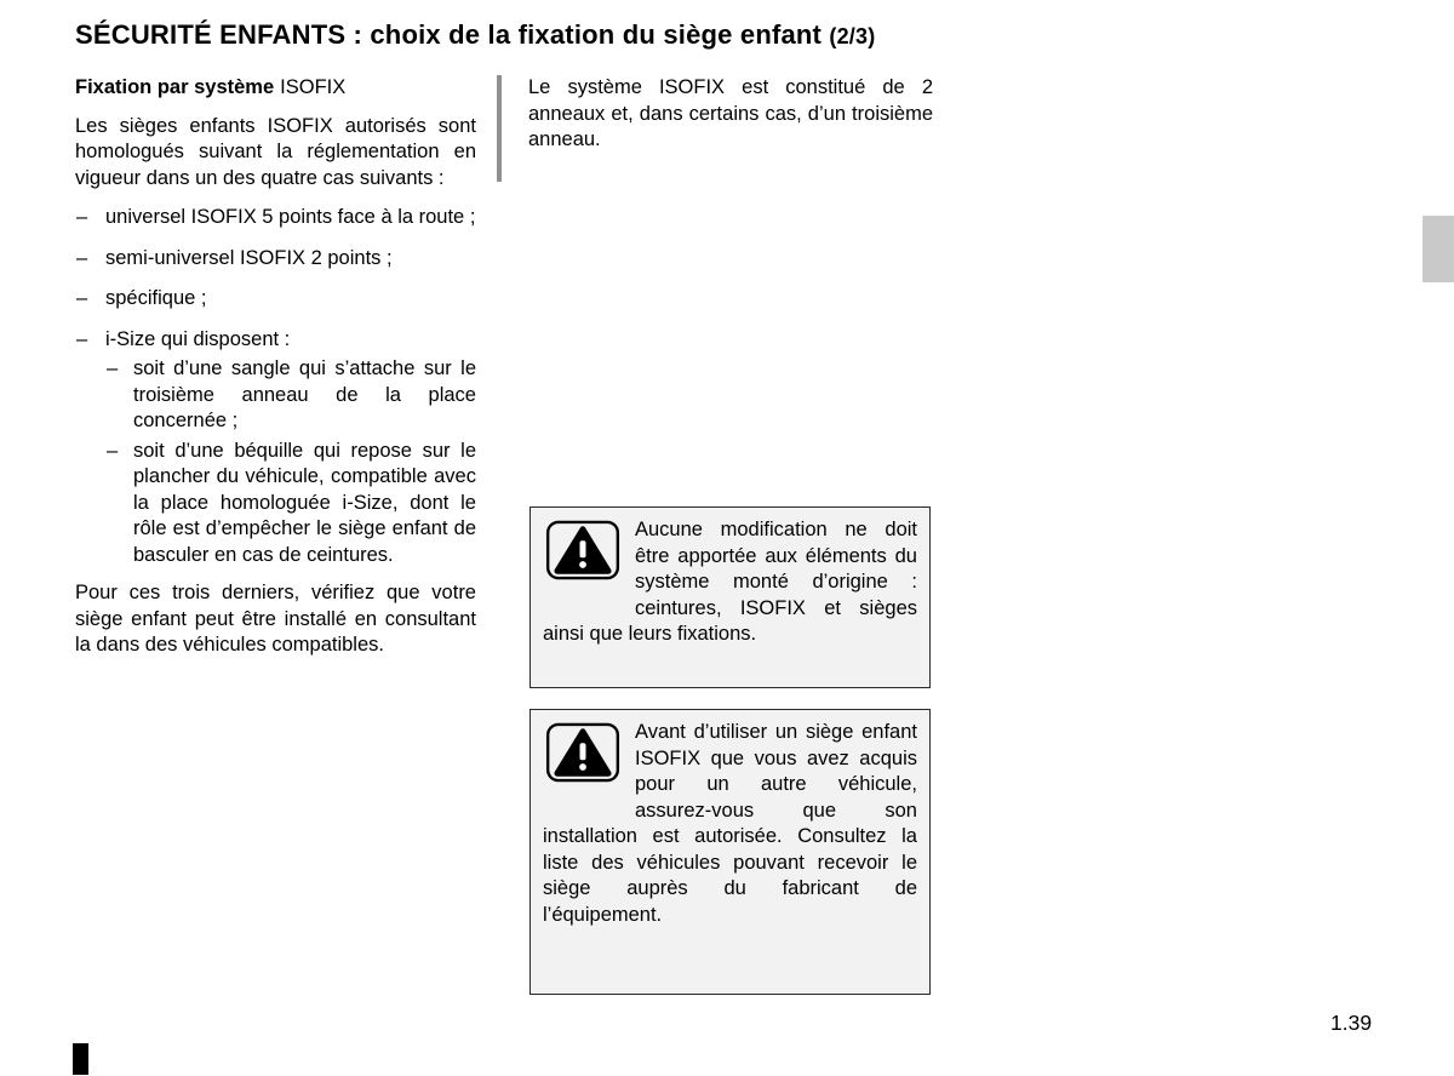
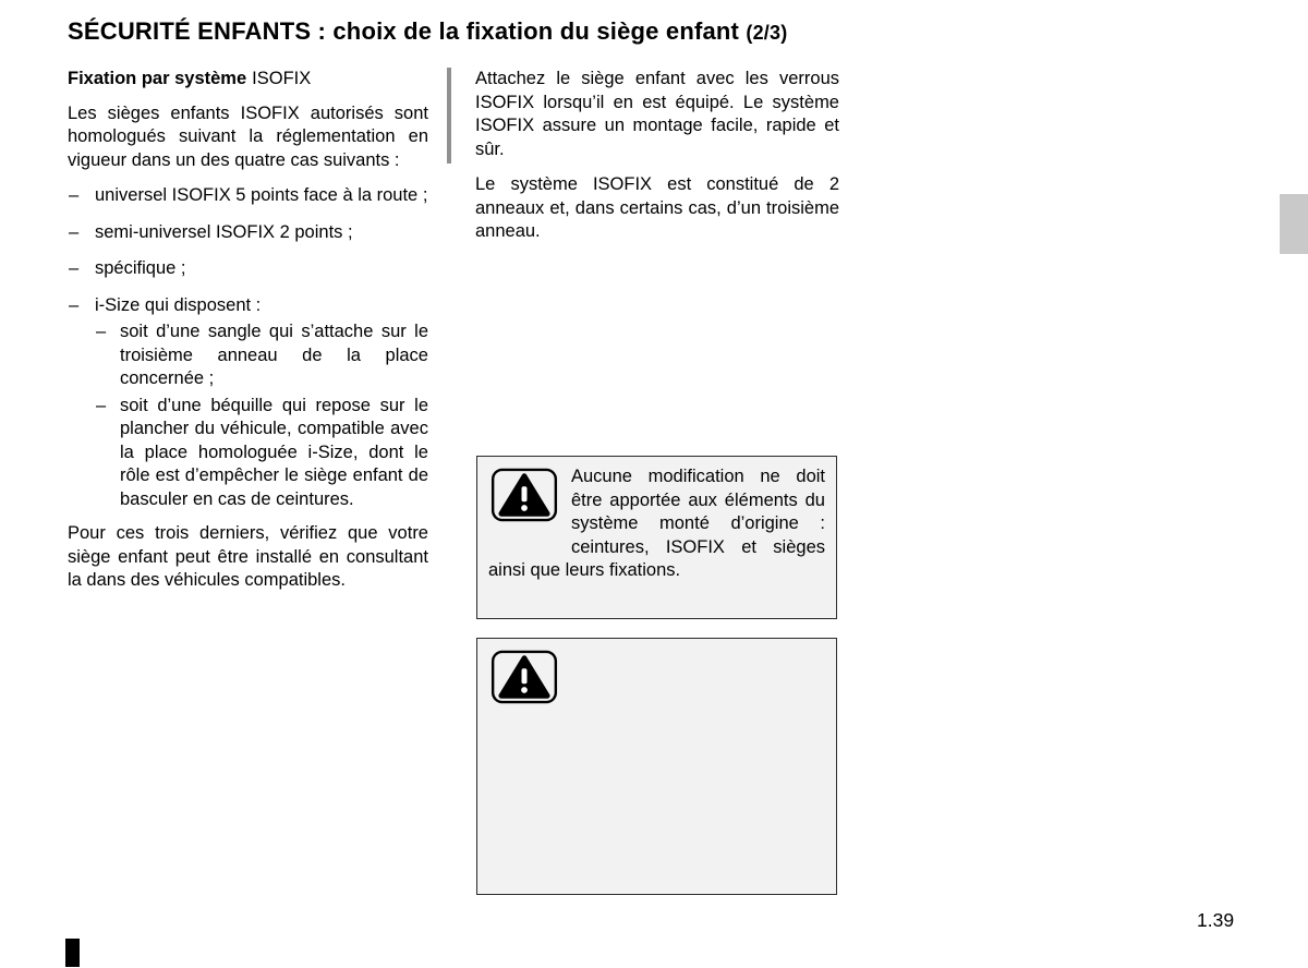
  SÉCURITÉ ENFANTS : choix de la fixation du siège enfant (2/3)
  Fixation par système ISOFIX
  Les sièges enfants ISOFIX autorisés sont homologués suivant la réglementation en vigueur dans un des quatre cas suivants :
  –
  universel ISOFIX 5 points face à la route ;
  –
  semi-universel ISOFIX 2 points ;
  –
  spécifique ;
  –
  i-Size qui disposent :
  –
  soit d’une sangle qui s’attache sur le troisième anneau de la place concernée ;
  –
  soit d’une béquille qui repose sur le plancher du véhicule, compatible avec la place homologuée i-Size, dont le rôle est d’empêcher le siège enfant de basculer en cas de ceintures.
  Pour ces trois derniers, vérifiez que votre siège enfant peut être installé en consultant la dans des véhicules compatibles.
+ Attachez le siège enfant avec les verrous ISOFIX lorsqu’il en est équipé. Le système ISOFIX assure un montage facile, rapide et sûr.
  Le système ISOFIX est constitué de 2 anneaux et, dans certains cas, d’un troisième anneau.
  Aucune modification ne doit être apportée aux éléments du système monté d’origine : ceintures, ISOFIX et sièges ainsi que leurs fixations.
- Avant d’utiliser un siège enfant ISOFIX que vous avez acquis pour un autre véhicule, assurez-vous que son installation est autorisée. Consultez la liste des véhicules pouvant recevoir le siège auprès du fabricant de l’équipement.
  1.39
